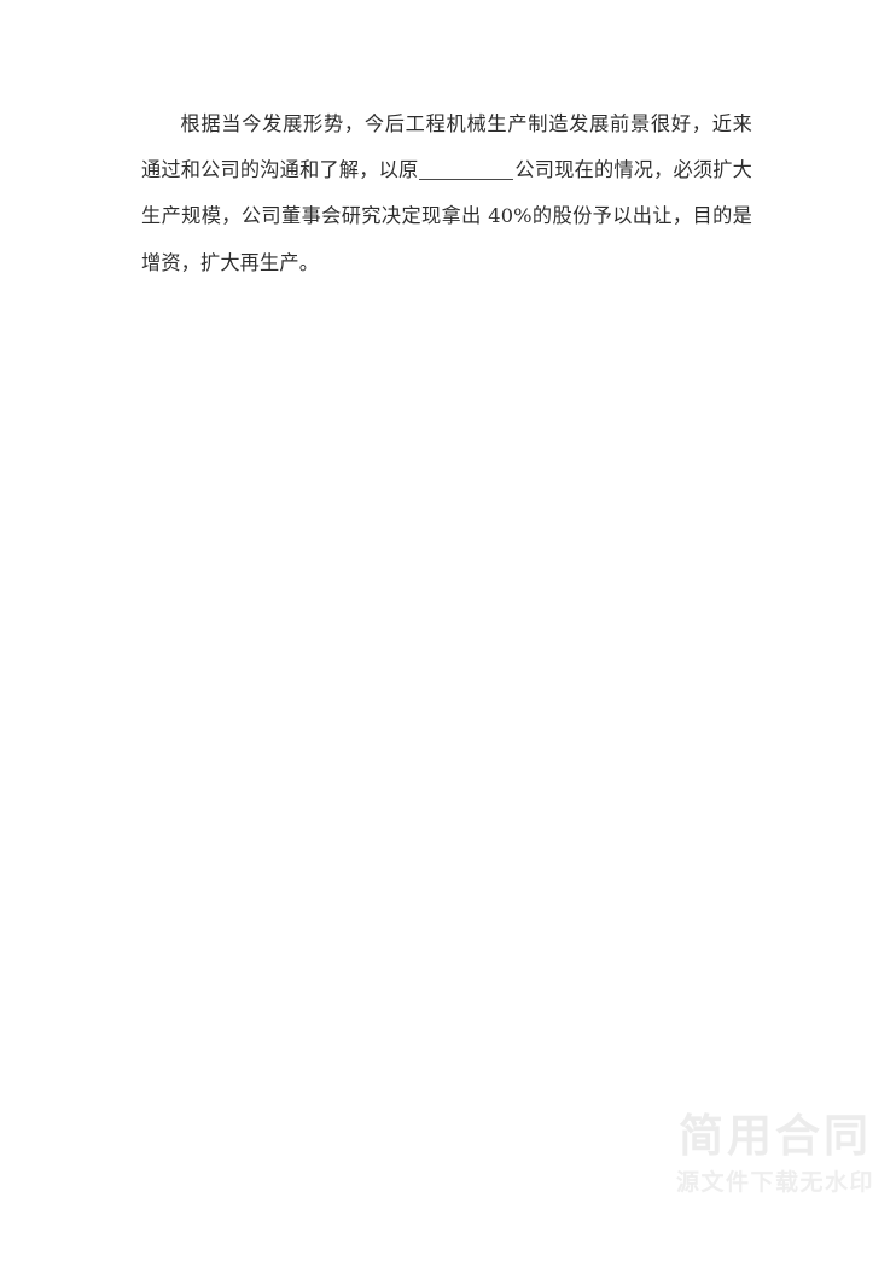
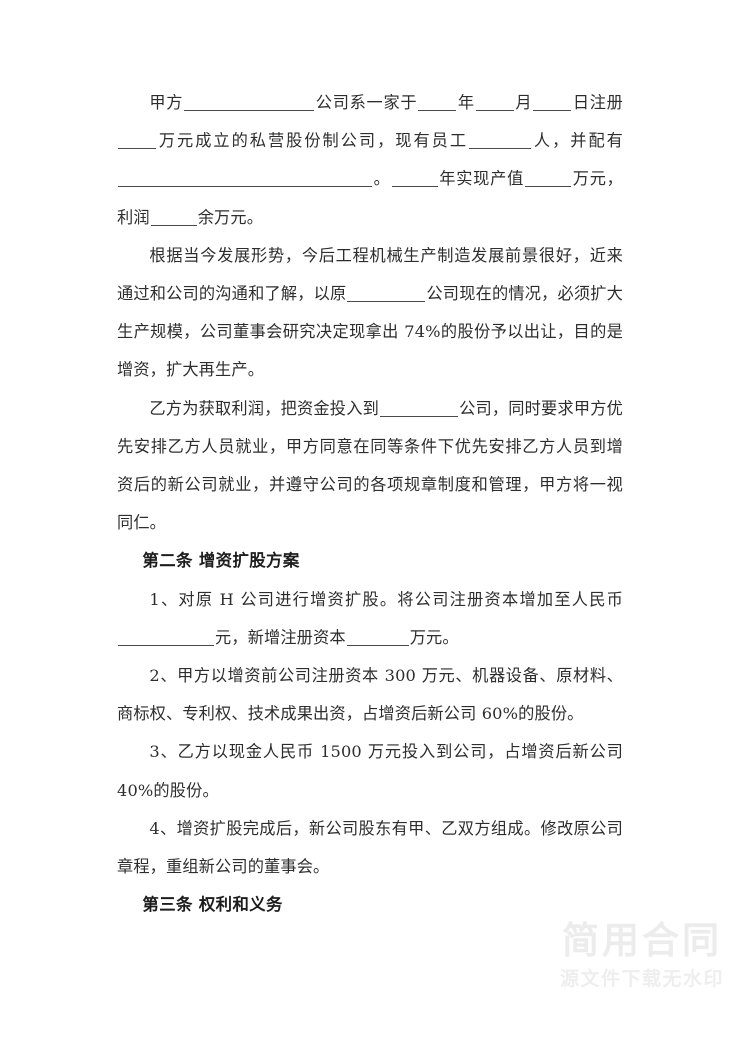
+ 甲方 公司系一家于 年 月 日注册万元成立的私营股份制公司，现有员工 人，并配有。 年实现产值 万元，利润 余万元。
- 根据当今发展形势，今后工程机械生产制造发展前景很好，近来通过和公司的沟通和了解，以原 公司现在的情况，必须扩大生产规模，公司董事会研究决定现拿出 40%的股份予以出让，目的是增资，扩大再生产。
+ 根据当今发展形势，今后工程机械生产制造发展前景很好，近来通过和公司的沟通和了解，以原 公司现在的情况，必须扩大生产规模，公司董事会研究决定现拿出 74%的股份予以出让，目的是增资，扩大再生产。
+ 乙方为获取利润，把资金投入到 公司，同时要求甲方优先安排乙方人员就业，甲方同意在同等条件下优先安排乙方人员到增资后的新公司就业，并遵守公司的各项规章制度和管理，甲方将一视同仁。
+ 第二条 增资扩股方案
+ 1、对原 H 公司进行增资扩股。将公司注册资本增加至人民币元，新增注册资本 万元。
+ 2、甲方以增资前公司注册资本 300 万元、机器设备、原材料、商标权、专利权、技术成果出资，占增资后新公司 60%的股份。
+ 3、乙方以现金人民币 1500 万元投入到公司，占增资后新公司 40%的股份。
+ 4、增资扩股完成后，新公司股东有甲、乙双方组成。修改原公司章程，重组新公司的董事会。
+ 第三条 权利和义务
